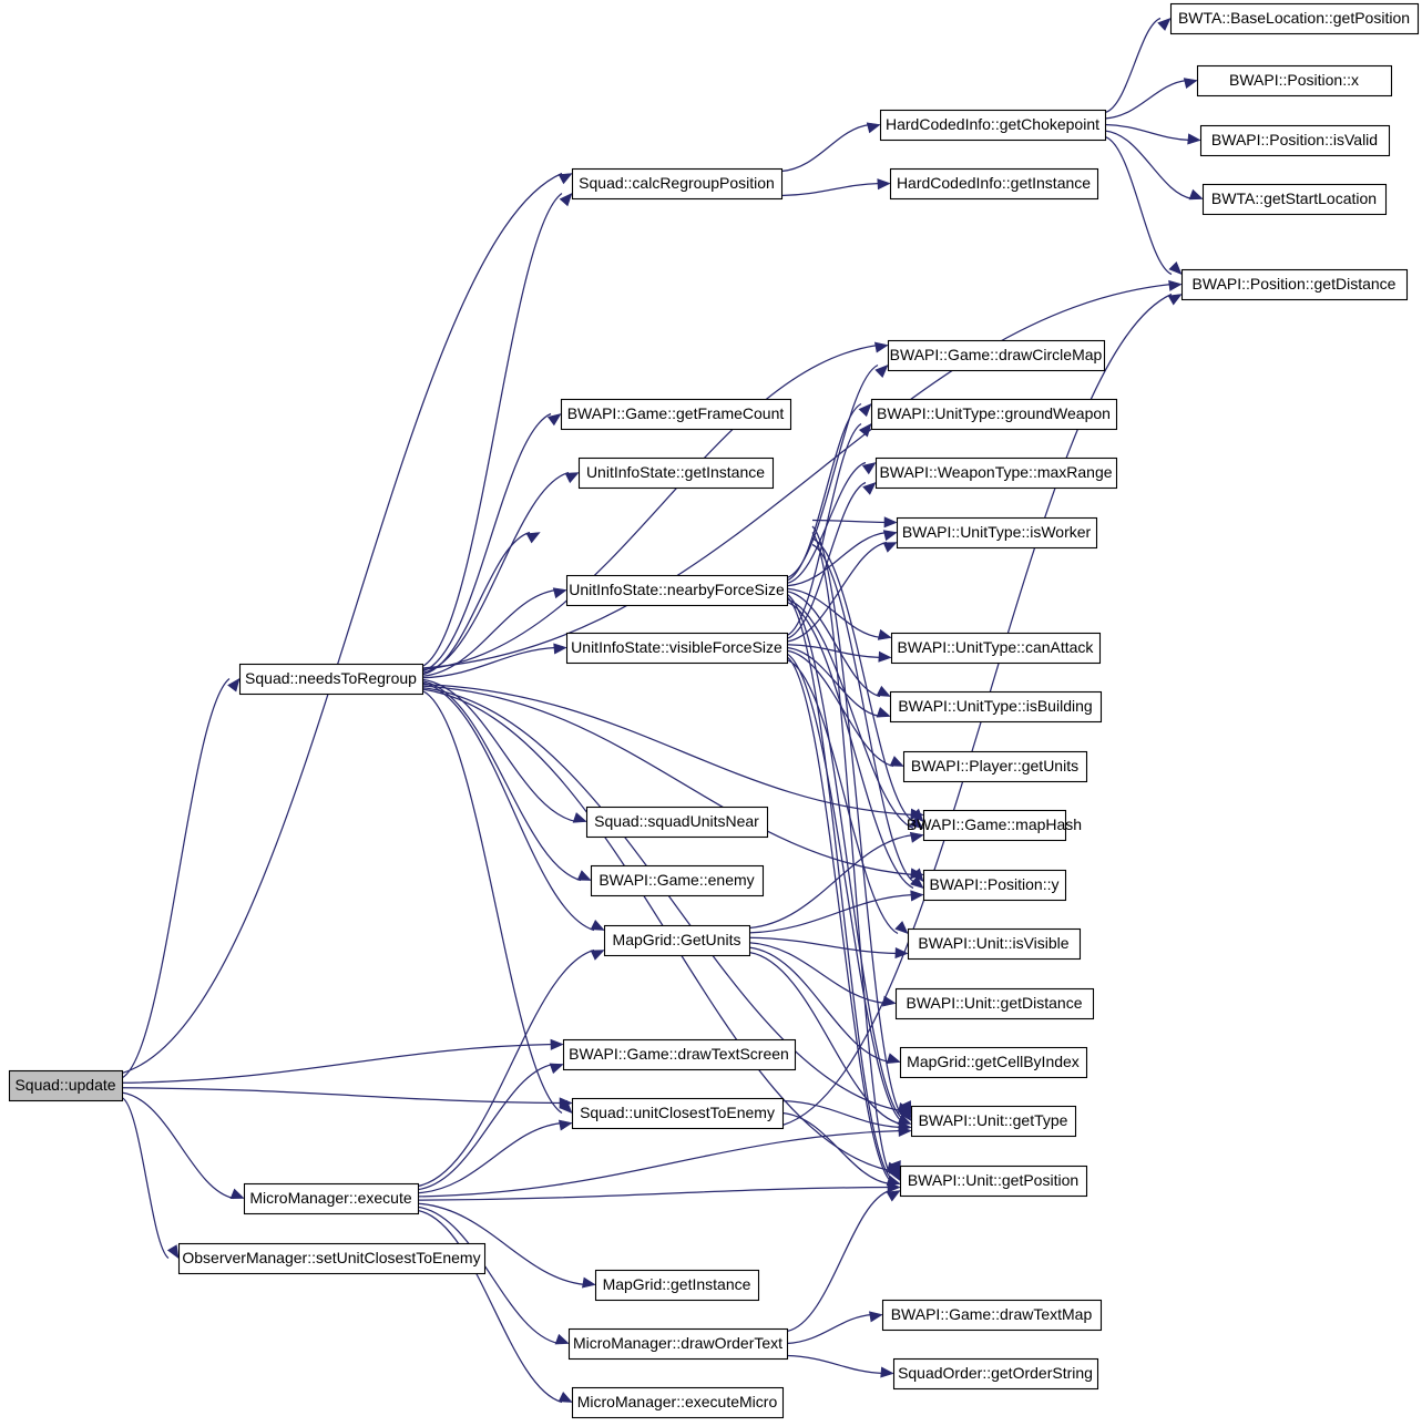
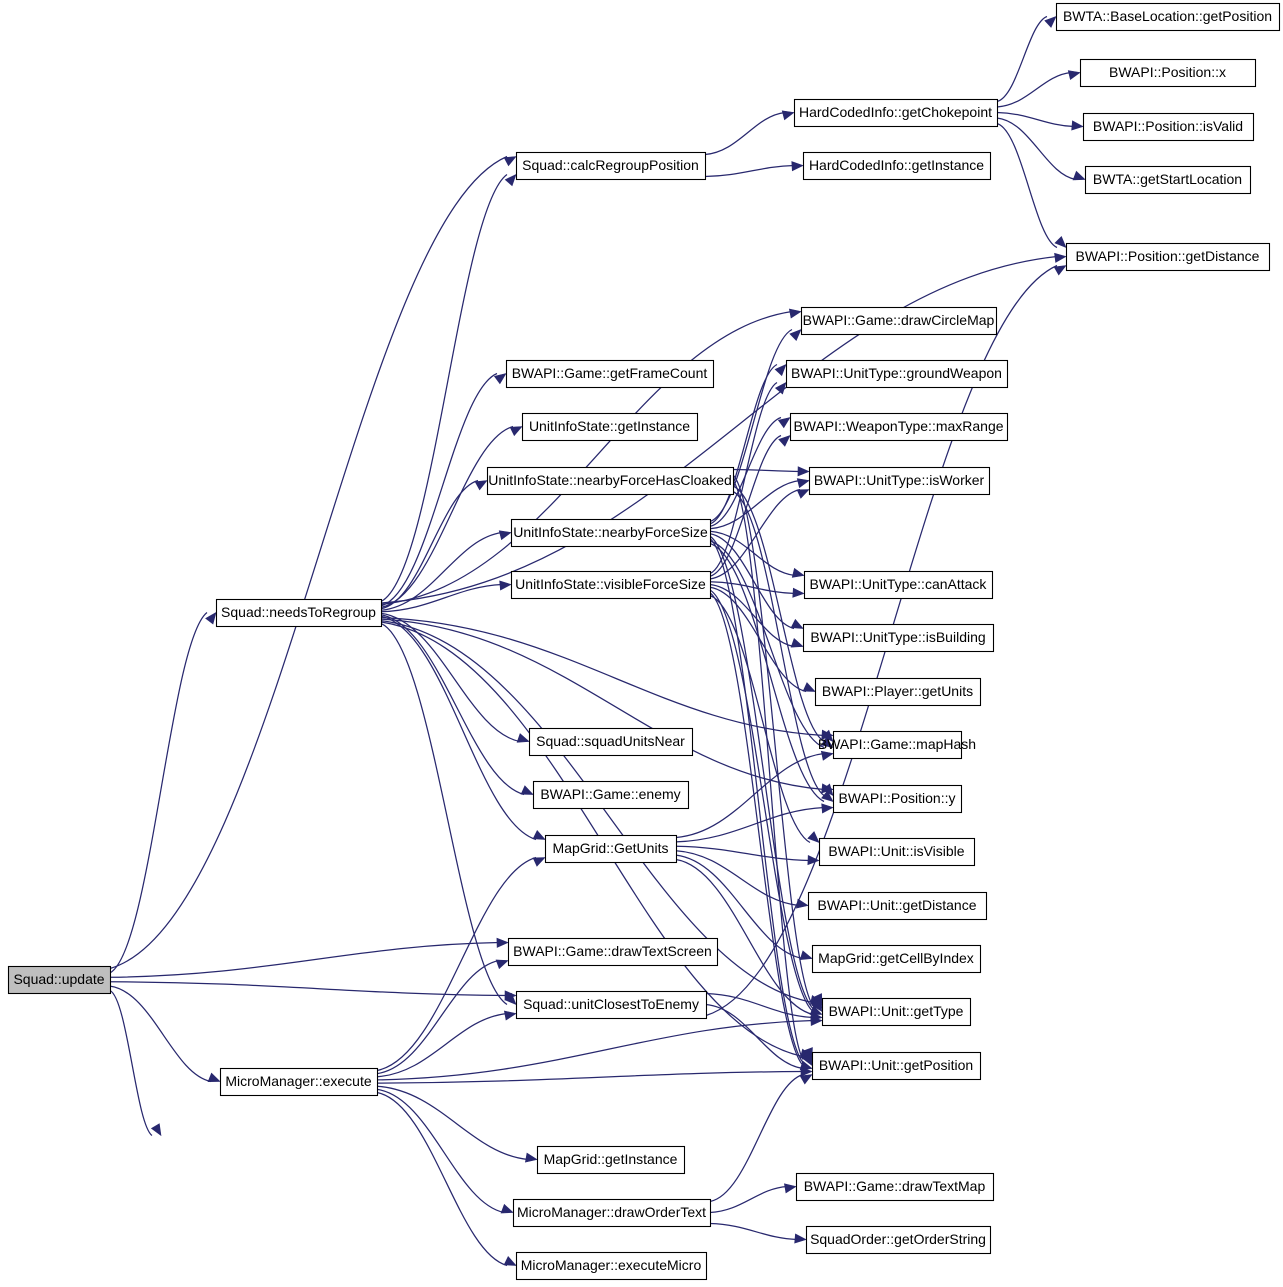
  Squad::update
  Squad::calcRegroupPosition
  HardCodedInfo::getChokepoint
  HardCodedInfo::getInstance
  BWTA::BaseLocation::getPosition
  BWAPI::Position::x
  BWAPI::Position::isValid
  BWTA::getStartLocation
  BWAPI::Position::getDistance
  BWAPI::Game::drawCircleMap
  BWAPI::UnitType::groundWeapon
  BWAPI::WeaponType::maxRange
  BWAPI::UnitType::isWorker
  BWAPI::UnitType::canAttack
  BWAPI::UnitType::isBuilding
  BWAPI::Player::getUnits
  BWAPI::Game::mapHash
  BWAPI::Position::y
  BWAPI::Unit::isVisible
  BWAPI::Unit::getDistance
  MapGrid::getCellByIndex
  BWAPI::Unit::getType
  BWAPI::Unit::getPosition
  BWAPI::Game::drawTextMap
  SquadOrder::getOrderString
  BWAPI::Game::getFrameCount
  UnitInfoState::getInstance
+ UnitInfoState::nearbyForceHasCloaked
  UnitInfoState::nearbyForceSize
  UnitInfoState::visibleForceSize
  Squad::needsToRegroup
  Squad::squadUnitsNear
  BWAPI::Game::enemy
  MapGrid::GetUnits
  BWAPI::Game::drawTextScreen
  Squad::unitClosestToEnemy
  MicroManager::execute
- ObserverManager::setUnitClosestToEnemy
  MapGrid::getInstance
  MicroManager::drawOrderText
  MicroManager::executeMicro
